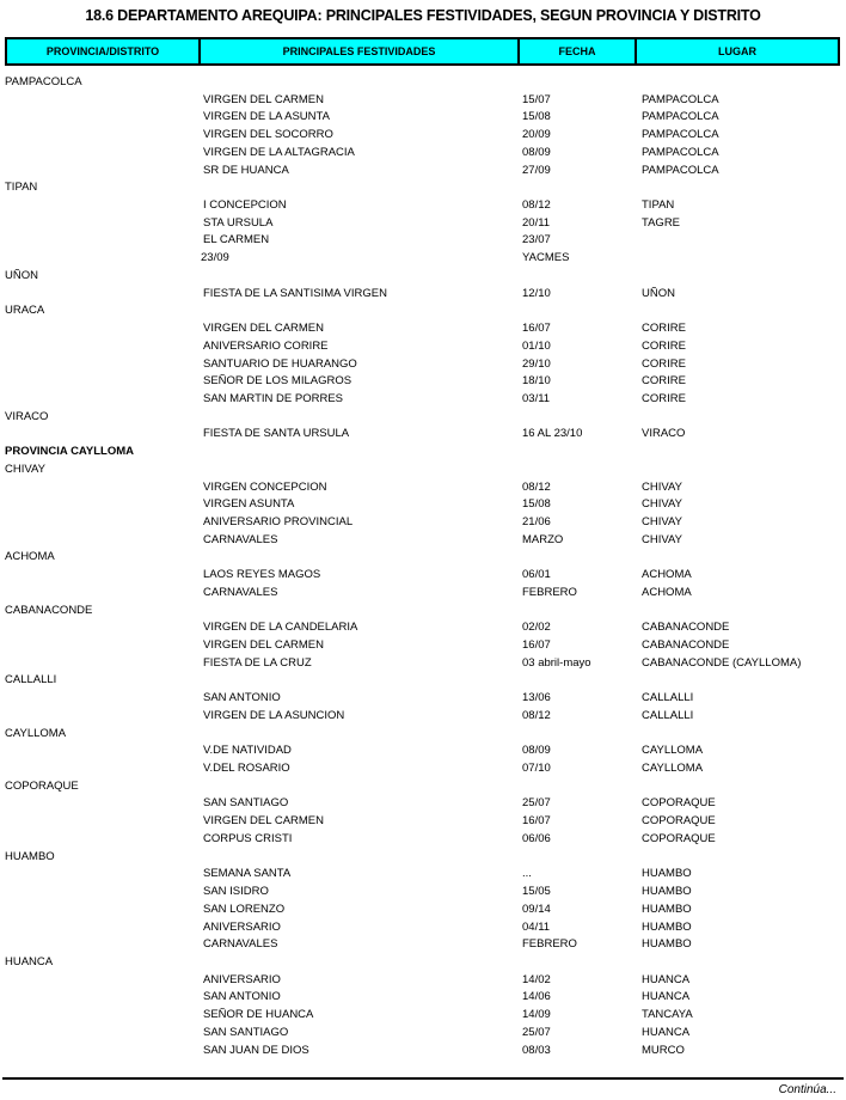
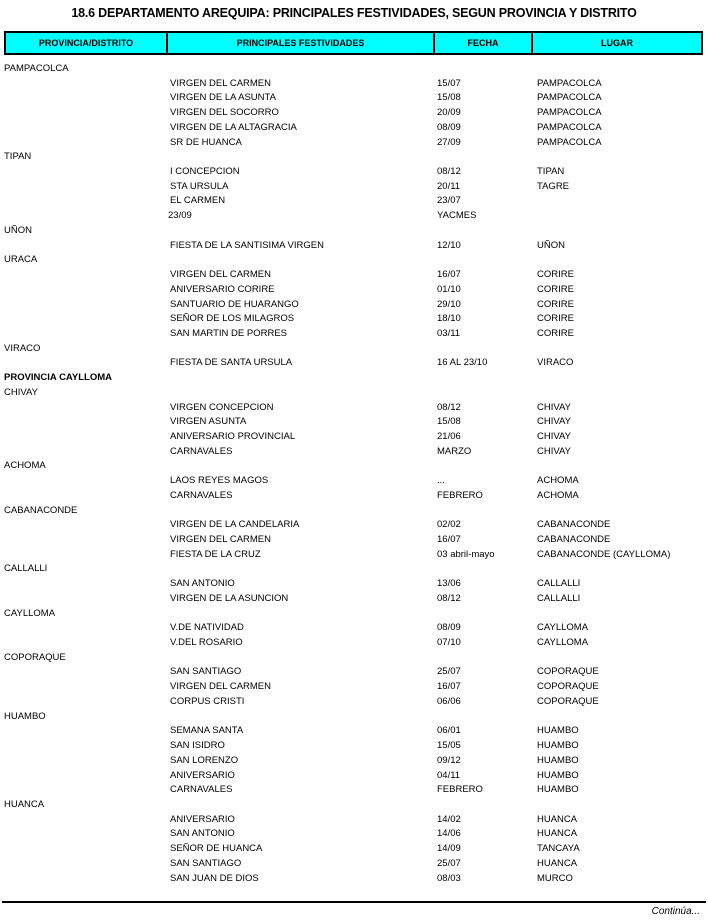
  18.6 DEPARTAMENTO AREQUIPA: PRINCIPALES FESTIVIDADES, SEGUN PROVINCIA Y DISTRITO
  PROVINCIA/DISTRITO
  PRINCIPALES FESTIVIDADES
  FECHA
  LUGAR
  PAMPACOLCA
  VIRGEN DEL CARMEN
  15/07
  PAMPACOLCA
  VIRGEN DE LA ASUNTA
  15/08
  PAMPACOLCA
  VIRGEN DEL SOCORRO
  20/09
  PAMPACOLCA
  VIRGEN DE LA ALTAGRACIA
  08/09
  PAMPACOLCA
  SR DE HUANCA
  27/09
  PAMPACOLCA
  TIPAN
  I CONCEPCION
  08/12
  TIPAN
  STA URSULA
  20/11
  TAGRE
  EL CARMEN
  23/07
  23/09
  YACMES
  UÑON
  FIESTA DE LA SANTISIMA VIRGEN
  12/10
  UÑON
  URACA
  VIRGEN DEL CARMEN
  16/07
  CORIRE
  ANIVERSARIO CORIRE
  01/10
  CORIRE
  SANTUARIO DE HUARANGO
  29/10
  CORIRE
  SEÑOR DE LOS MILAGROS
  18/10
  CORIRE
  SAN MARTIN DE PORRES
  03/11
  CORIRE
  VIRACO
  FIESTA DE SANTA URSULA
  16 AL 23/10
  VIRACO
  PROVINCIA CAYLLOMA
  CHIVAY
  VIRGEN CONCEPCION
  08/12
  CHIVAY
  VIRGEN ASUNTA
  15/08
  CHIVAY
  ANIVERSARIO PROVINCIAL
  21/06
  CHIVAY
  CARNAVALES
  MARZO
  CHIVAY
  ACHOMA
  LAOS REYES MAGOS
- 06/01
+ ...
  ACHOMA
  CARNAVALES
  FEBRERO
  ACHOMA
  CABANACONDE
  VIRGEN DE LA CANDELARIA
  02/02
  CABANACONDE
  VIRGEN DEL CARMEN
  16/07
  CABANACONDE
  FIESTA DE LA CRUZ
  03 abril-mayo
  CABANACONDE (CAYLLOMA)
  CALLALLI
  SAN ANTONIO
  13/06
  CALLALLI
  VIRGEN DE LA ASUNCION
  08/12
  CALLALLI
  CAYLLOMA
  V.DE NATIVIDAD
  08/09
  CAYLLOMA
  V.DEL ROSARIO
  07/10
  CAYLLOMA
  COPORAQUE
  SAN SANTIAGO
  25/07
  COPORAQUE
  VIRGEN DEL CARMEN
  16/07
  COPORAQUE
  CORPUS CRISTI
  06/06
  COPORAQUE
  HUAMBO
  SEMANA SANTA
- ...
+ 06/01
  HUAMBO
  SAN ISIDRO
  15/05
  HUAMBO
  SAN LORENZO
- 09/14
+ 09/12
  HUAMBO
  ANIVERSARIO
  04/11
  HUAMBO
  CARNAVALES
  FEBRERO
  HUAMBO
  HUANCA
  ANIVERSARIO
  14/02
  HUANCA
  SAN ANTONIO
  14/06
  HUANCA
  SEÑOR DE HUANCA
  14/09
  TANCAYA
  SAN SANTIAGO
  25/07
  HUANCA
  SAN JUAN DE DIOS
  08/03
  MURCO
  Continúa...
